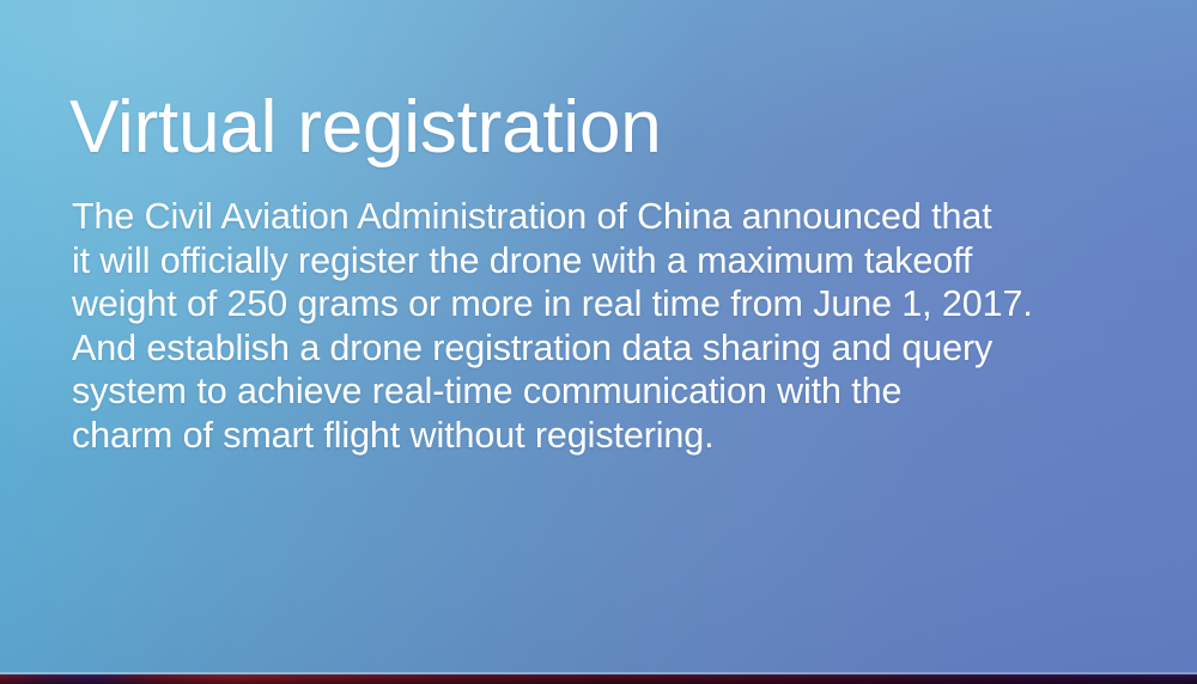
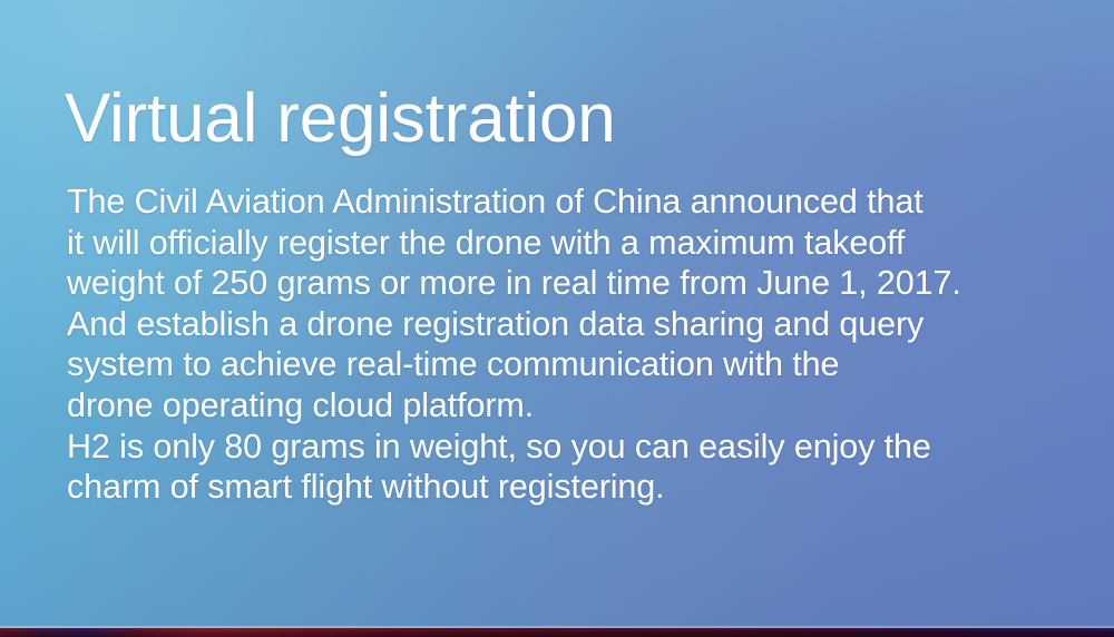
  Virtual registration
  The Civil Aviation Administration of China announced that
  it will officially register the drone with a maximum takeoff
  weight of 250 grams or more in real time from June 1, 2017.
  And establish a drone registration data sharing and query
  system to achieve real-time communication with the
+ drone operating cloud platform.
+ H2 is only 80 grams in weight, so you can easily enjoy the
  charm of smart flight without registering.
